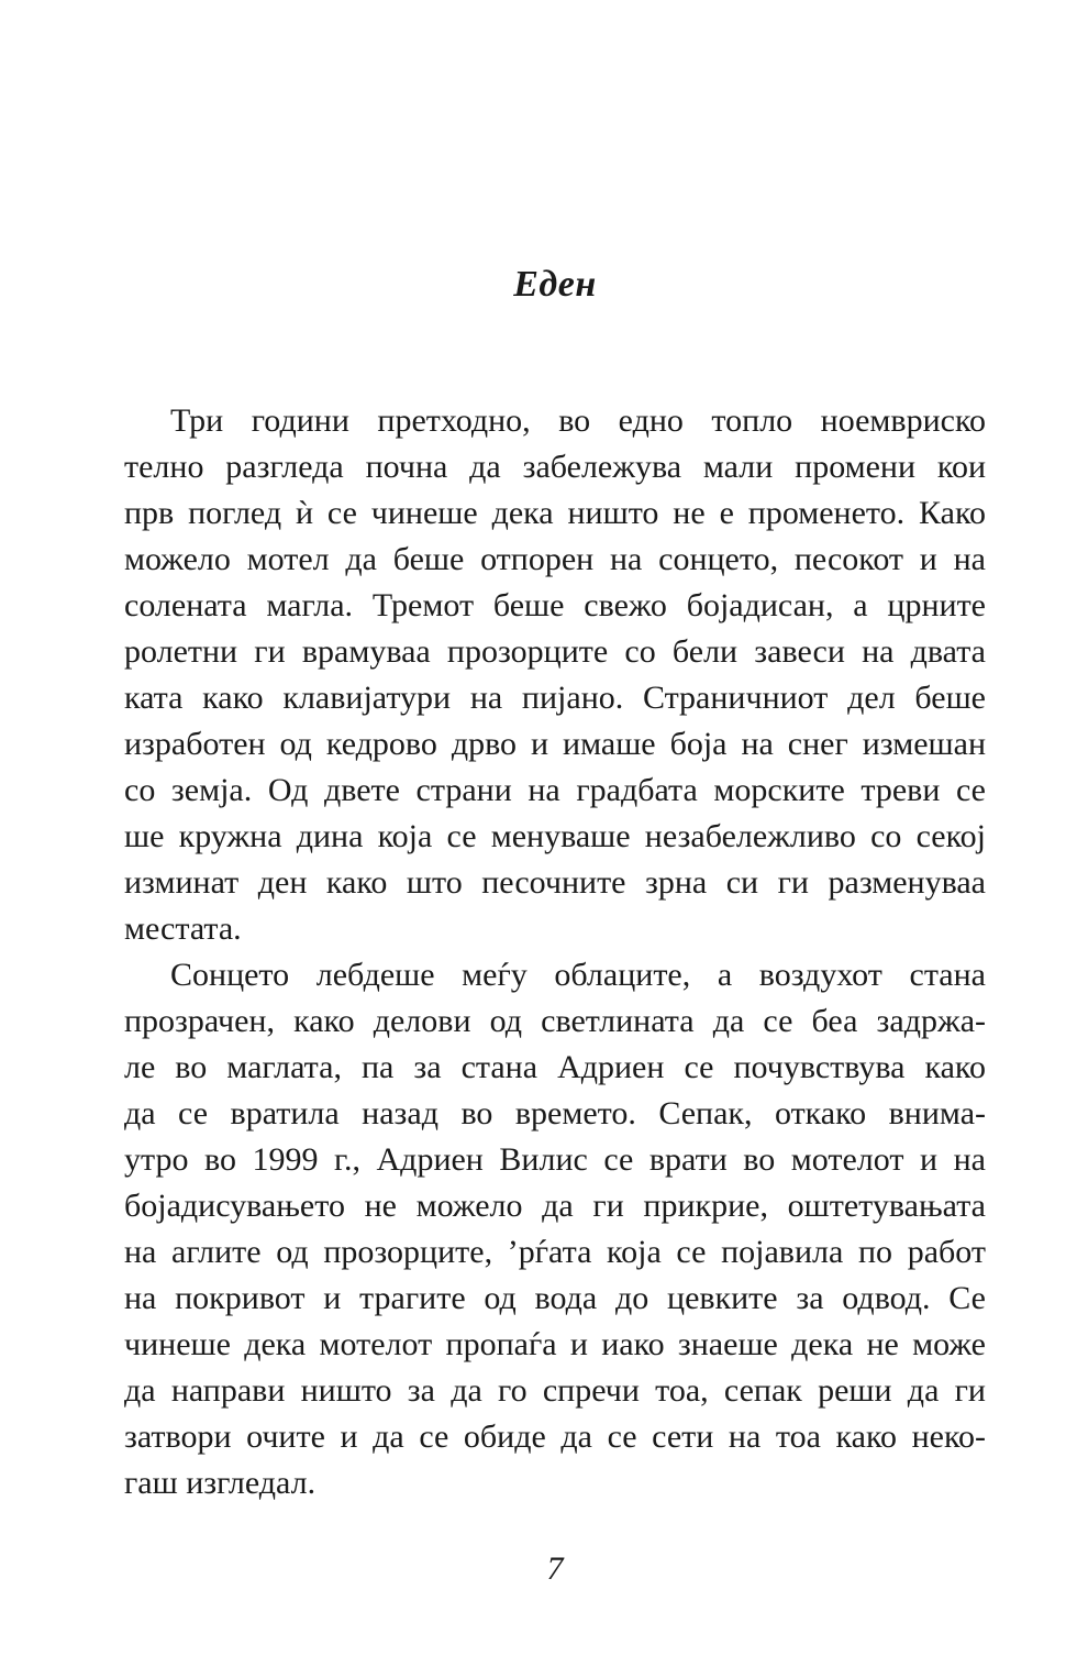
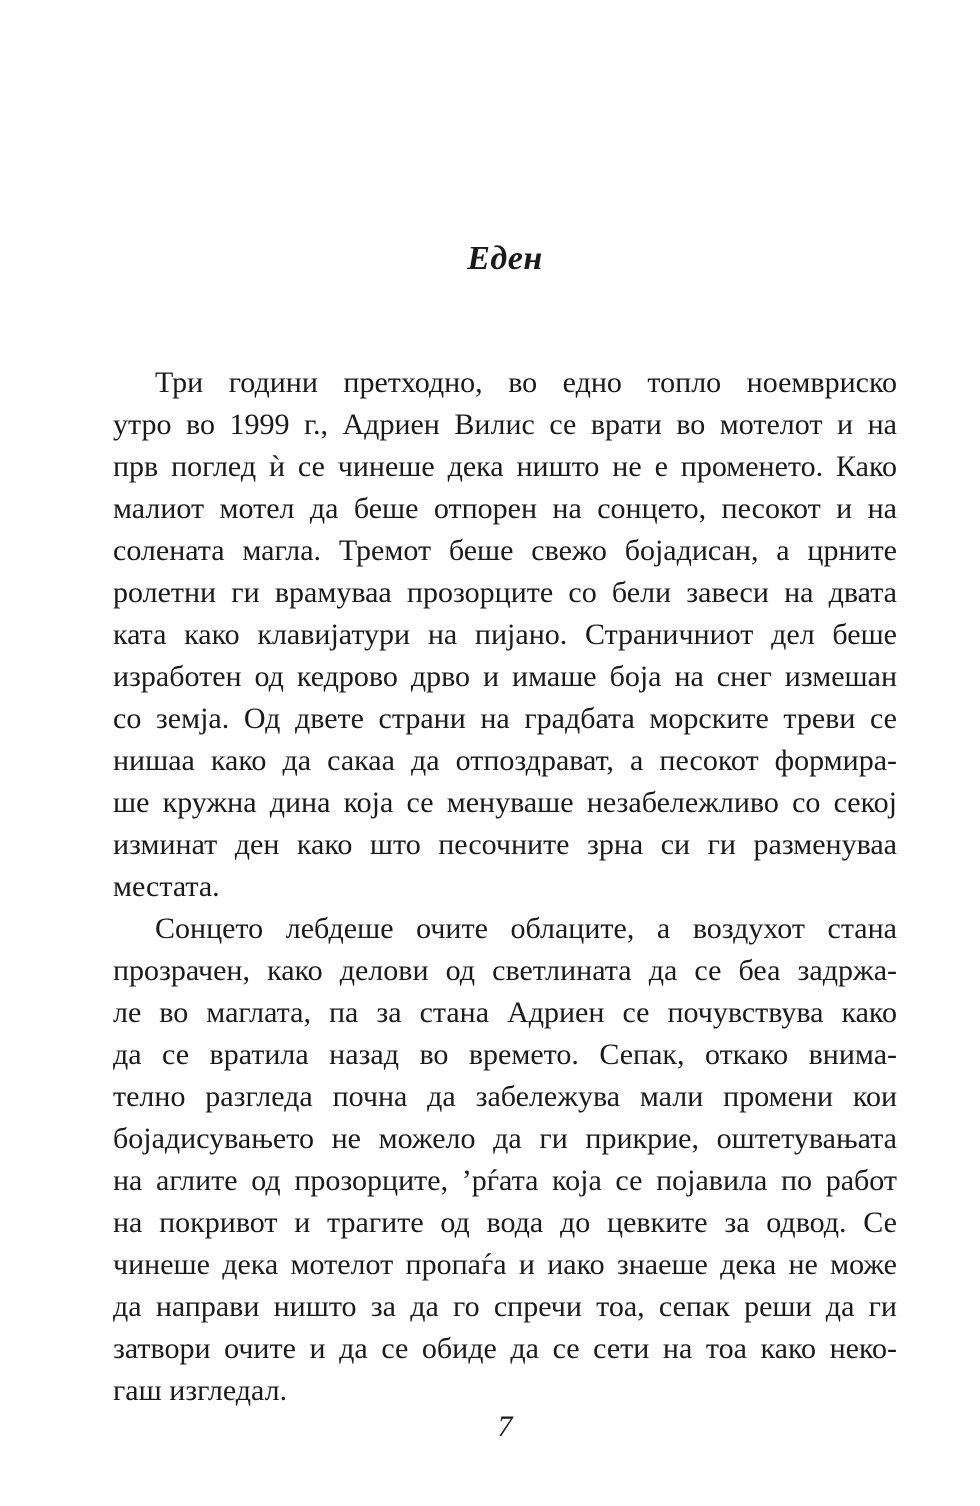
  Еден
  Три години претходно, во едно топло ноемвриско
- телно разгледа почна да забележува мали промени кои
+ утро во 1999 г., Адриен Вилис се врати во мотелот и на
  прв поглед ѝ се чинеше дека ништо не е променето. Како
- можело мотел да беше отпорен на сонцето, песокот и на
+ малиот мотел да беше отпорен на сонцето, песокот и на
  солената магла. Тремот беше свежо бојадисан, а црните
  ролетни ги врамуваа прозорците со бели завеси на двата
  ката како клавијатури на пијано. Страничниот дел беше
  изработен од кедрово дрво и имаше боја на снег измешан
  со земја. Од двете страни на градбата морските треви се
+ нишаа како да сакаа да отпоздрават, а песокот формира-
  ше кружна дина која се менуваше незабележливо со секој
  изминат ден како што песочните зрна си ги разменуваа
  местата.
- Сонцето лебдеше меѓу облаците, а воздухот стана
+ Сонцето лебдеше очите облаците, а воздухот стана
  прозрачен, како делови од светлината да се беа задржа-
  ле во маглата, па за стана Адриен се почувствува како
  да се вратила назад во времето. Сепак, откако внима-
- утро во 1999 г., Адриен Вилис се врати во мотелот и на
+ телно разгледа почна да забележува мали промени кои
  бојадисувањето не можело да ги прикрие, оштетувањата
  на аглите од прозорците, ’рѓата која се појавила по работ
  на покривот и трагите од вода до цевките за одвод. Се
  чинеше дека мотелот пропаѓа и иако знаеше дека не може
  да направи ништо за да го спречи тоа, сепак реши да ги
  затвори очите и да се обиде да се сети на тоа како неко-
  гаш изгледал.
  7
